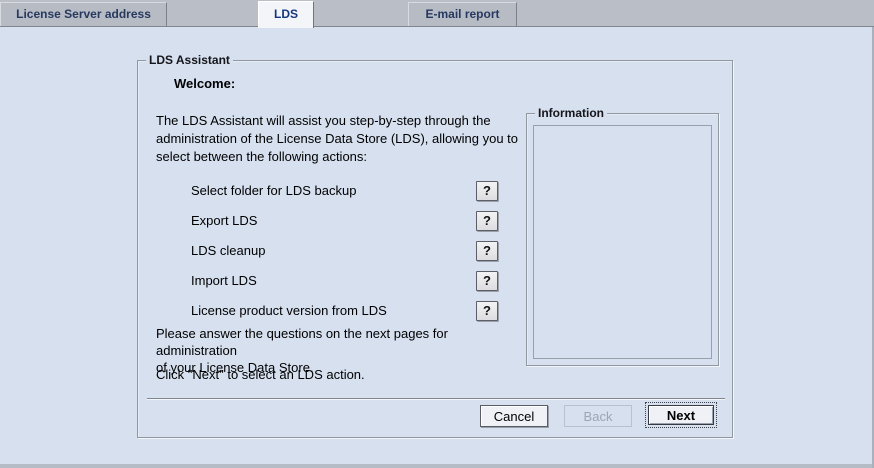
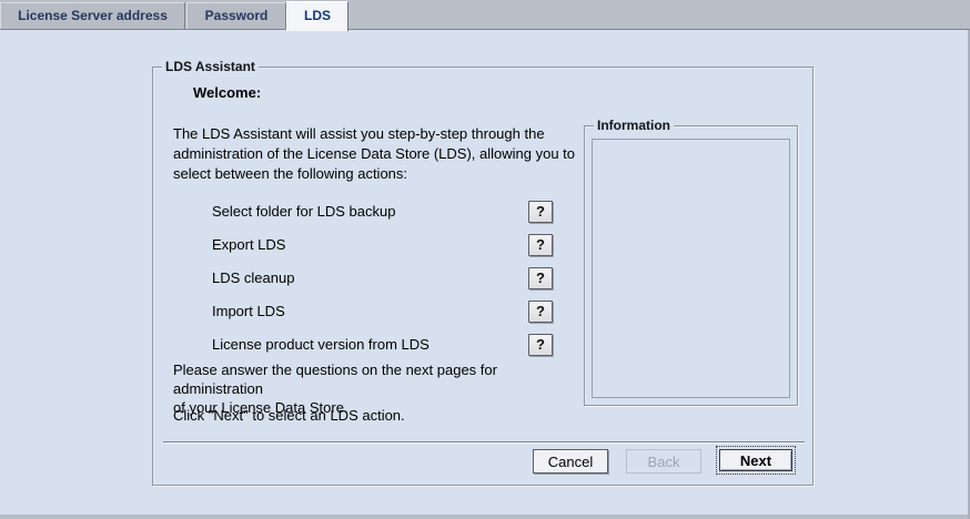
  License Server address
+ Password
  LDS
- E-mail report
  LDS Assistant
  Welcome:
  The LDS Assistant will assist you step-by-step through the
  administration of the License Data Store (LDS), allowing you to
  select between the following actions:
  Select folder for LDS backup
  ?
  Export LDS
  ?
  LDS cleanup
  ?
  Import LDS
  ?
  License product version from LDS
  ?
  Information
  Please answer the questions on the next pages for administration
  of your License Data Store.
  Click "Next" to select an LDS action.
  Cancel
  Back
  Next
